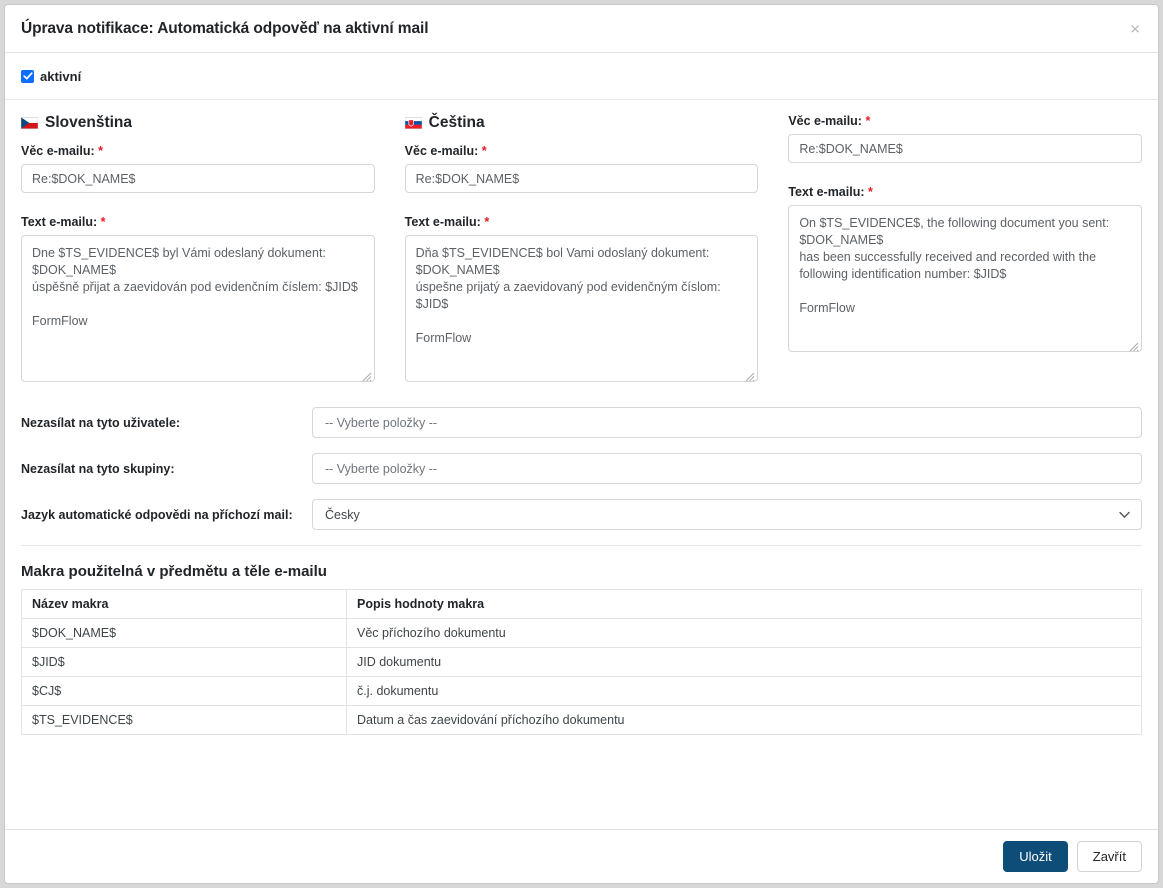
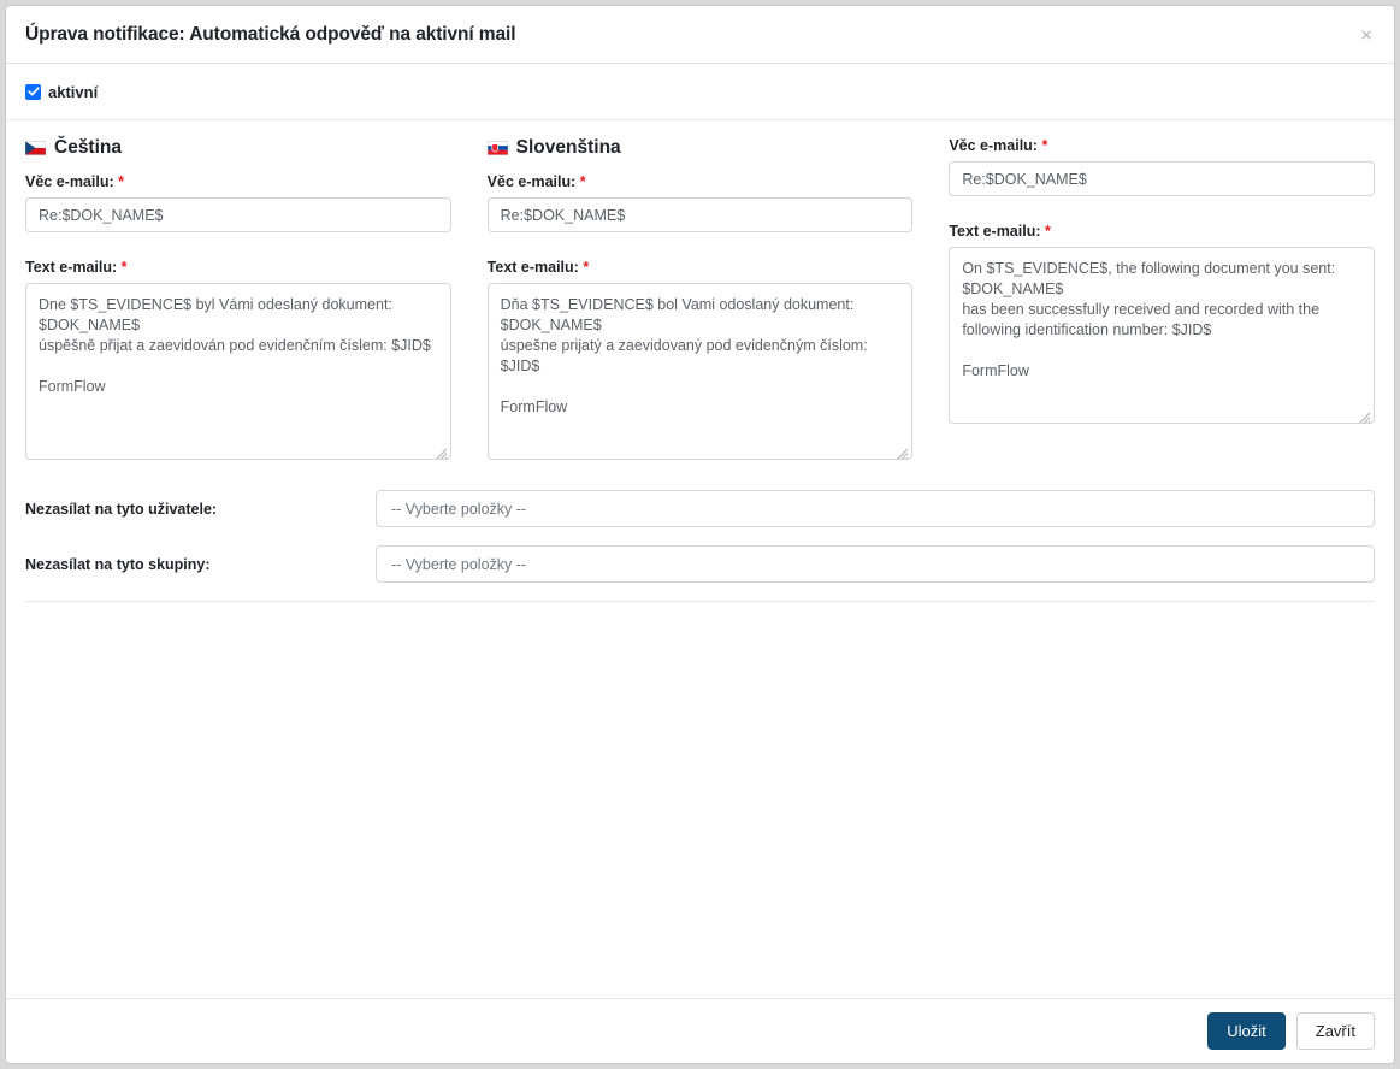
  Úprava notifikace: Automatická odpověď na aktivní mail
  ×
  aktivní
- Slovenština
+ Čeština
  Věc e-mailu: *
  Re:$DOK_NAME$
  Text e-mailu: *
  Dne $TS_EVIDENCE$ byl Vámi odeslaný dokument:
  $DOK_NAME$
  úspěšně přijat a zaevidován pod evidenčním číslem: $JID$
  FormFlow
- Čeština
+ Slovenština
  Věc e-mailu: *
  Re:$DOK_NAME$
  Text e-mailu: *
  Dňa $TS_EVIDENCE$ bol Vami odoslaný dokument:
  $DOK_NAME$
  úspešne prijatý a zaevidovaný pod evidenčným číslom:
  $JID$
  FormFlow
  Věc e-mailu: *
  Re:$DOK_NAME$
  Text e-mailu: *
  On $TS_EVIDENCE$, the following document you sent:
  $DOK_NAME$
  has been successfully received and recorded with the
  following identification number: $JID$
  FormFlow
  Nezasílat na tyto uživatele:
  -- Vyberte položky --
  Nezasílat na tyto skupiny:
  -- Vyberte položky --
- Jazyk automatické odpovědi na příchozí mail:
- Česky
- Makra použitelná v předmětu a těle e-mailu
- Název makra	Popis hodnoty makra
- $DOK_NAME$	Věc příchozího dokumentu
- $JID$	JID dokumentu
- $CJ$	č.j. dokumentu
- $TS_EVIDENCE$	Datum a čas zaevidování příchozího dokumentu
  Uložit
  Zavřít
